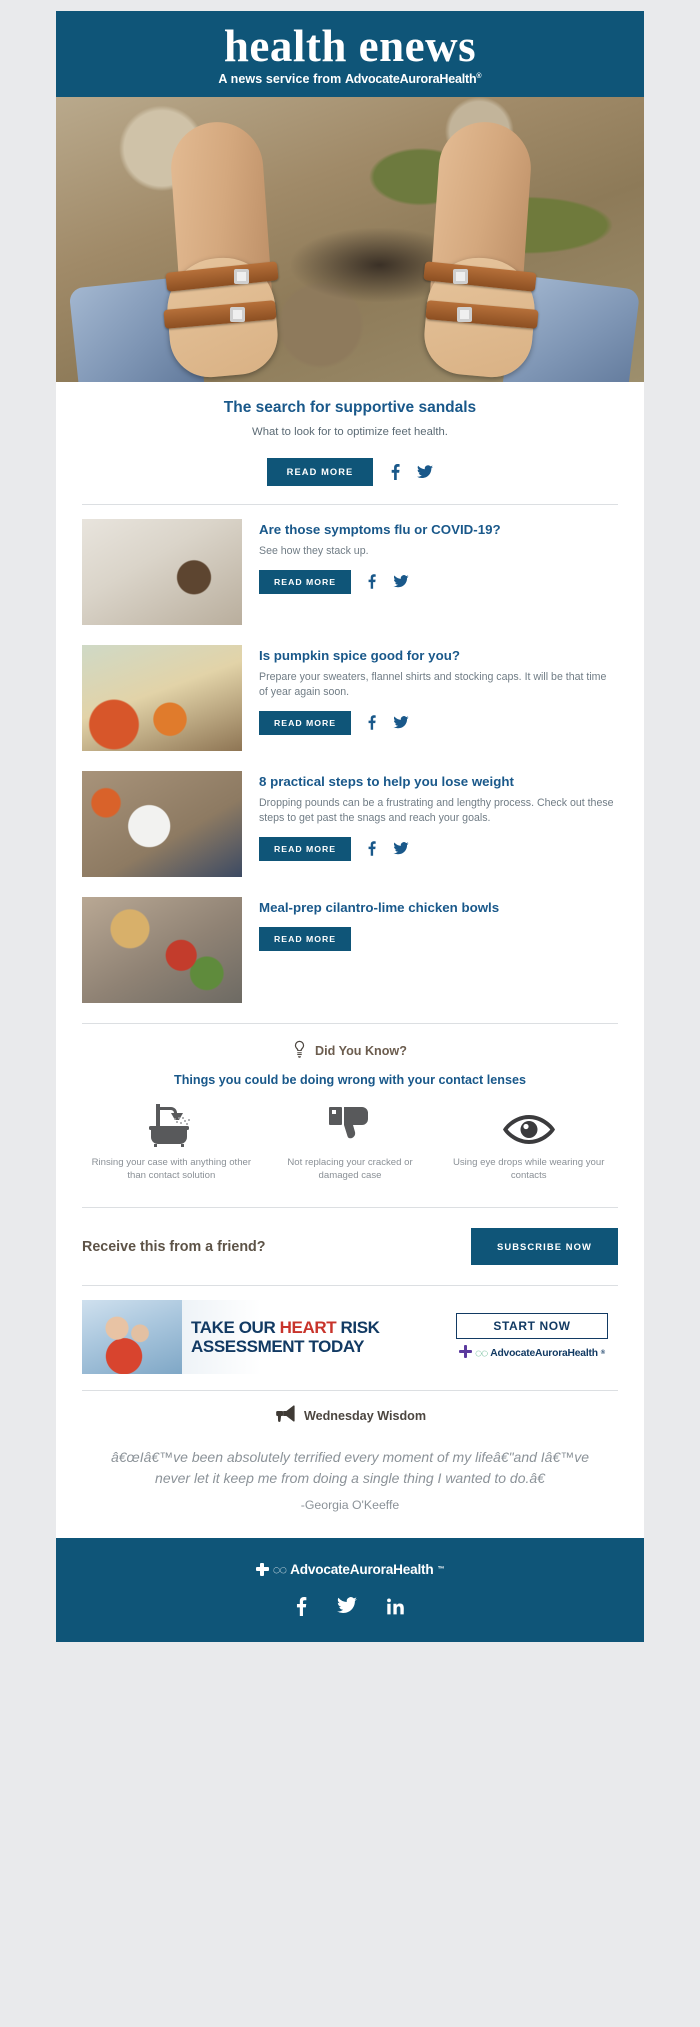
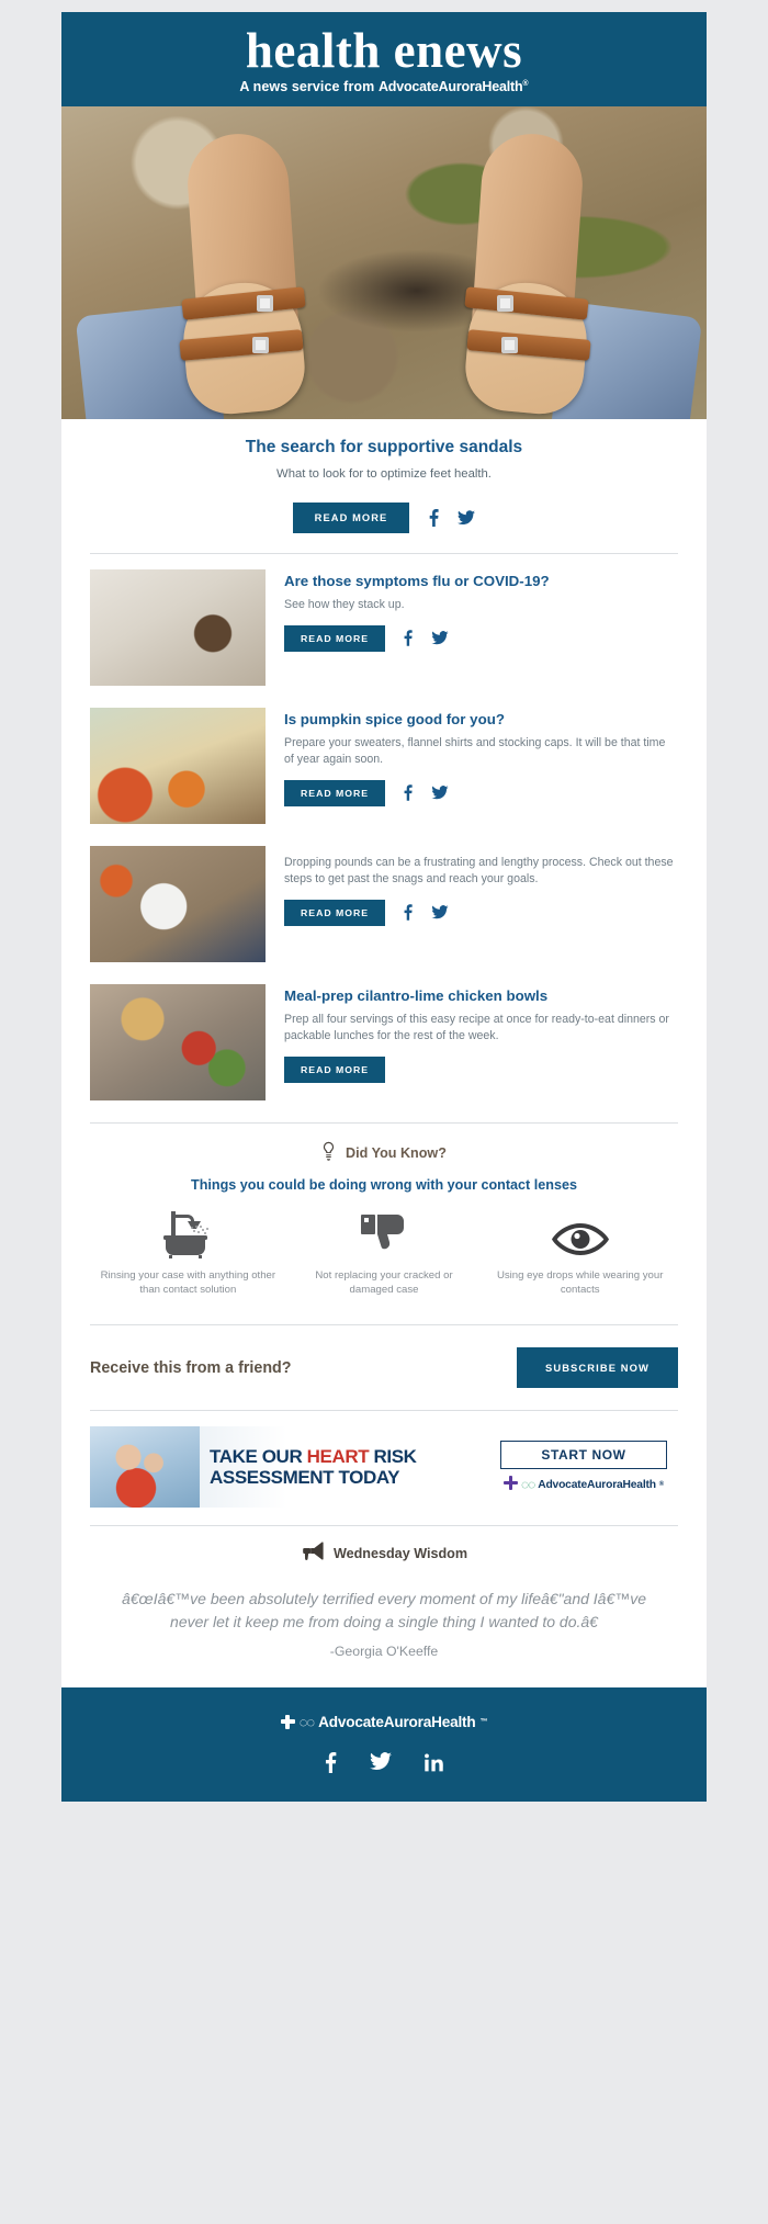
  health enews
  A news service from AdvocateAuroraHealth
  The search for supportive sandals
  What to look for to optimize feet health.
  READ MORE
  Are those symptoms flu or COVID-19?
  See how they stack up.
  READ MORE
  Is pumpkin spice good for you?
  Prepare your sweaters, flannel shirts and stocking caps. It will be that time of year again soon.
  READ MORE
- 8 practical steps to help you lose weight
  Dropping pounds can be a frustrating and lengthy process. Check out these steps to get past the snags and reach your goals.
  READ MORE
  Meal-prep cilantro-lime chicken bowls
+ Prep all four servings of this easy recipe at once for ready-to-eat dinners or packable lunches for the rest of the week.
  READ MORE
  Did You Know?
  Things you could be doing wrong with your contact lenses
  Rinsing your case with anything other than contact solution
  Not replacing your cracked or damaged case
  Using eye drops while wearing your contacts
  Receive this from a friend?
  SUBSCRIBE NOW
  TAKE OUR HEART RISK
  ASSESSMENT TODAY
  START NOW
  ◌◌
  AdvocateAuroraHealth
  Wednesday Wisdom
  â€œIâ€™ve been absolutely terrified every moment of my lifeâ€"and Iâ€™ve never let it keep me from doing a single thing I wanted to do.â€
  -Georgia O'Keeffe
  ◌◌
  AdvocateAuroraHealth
